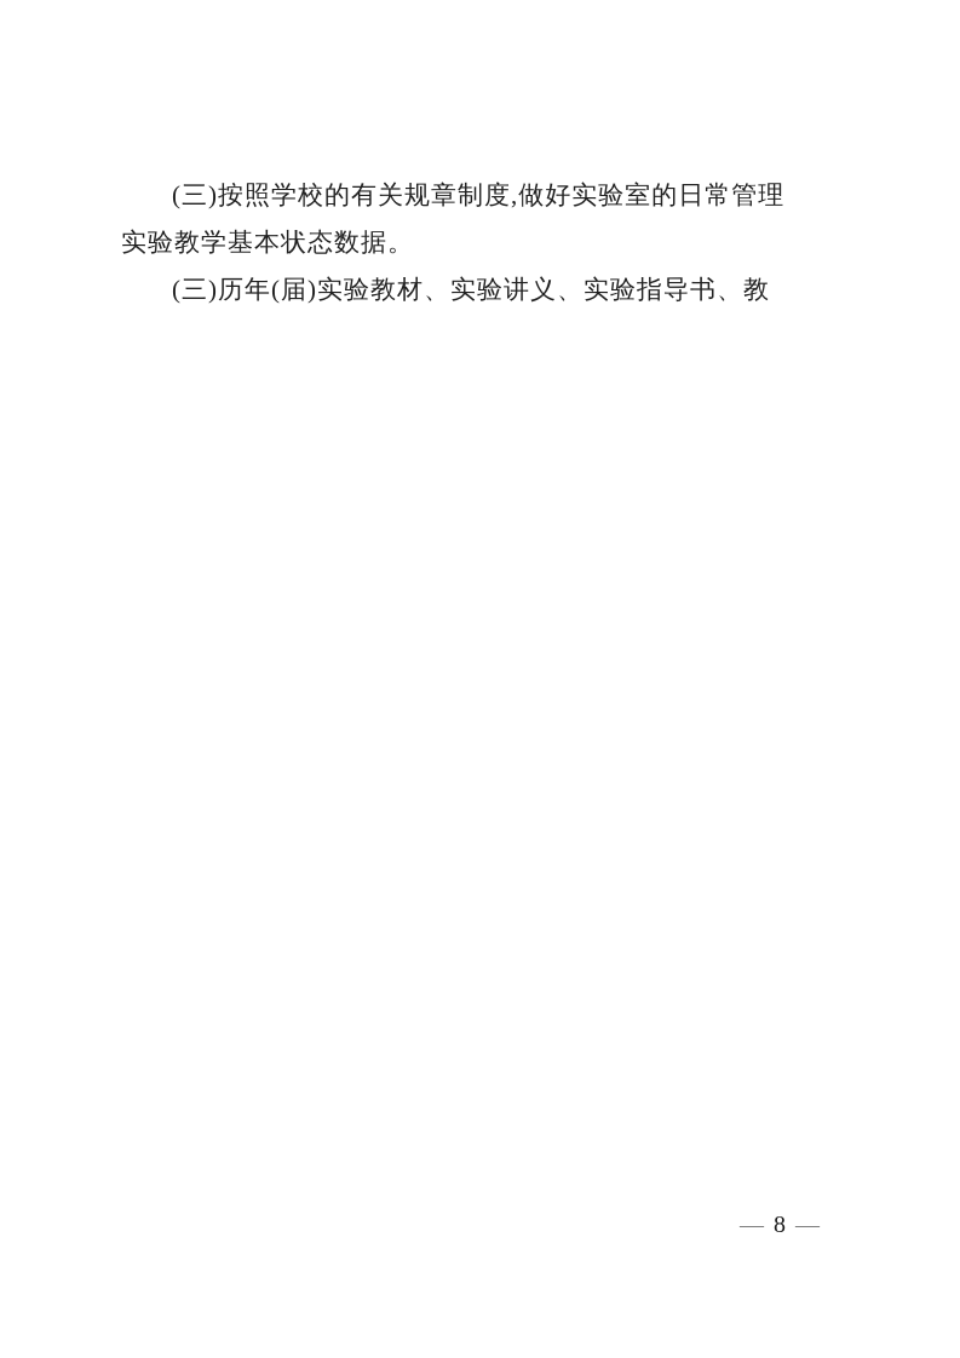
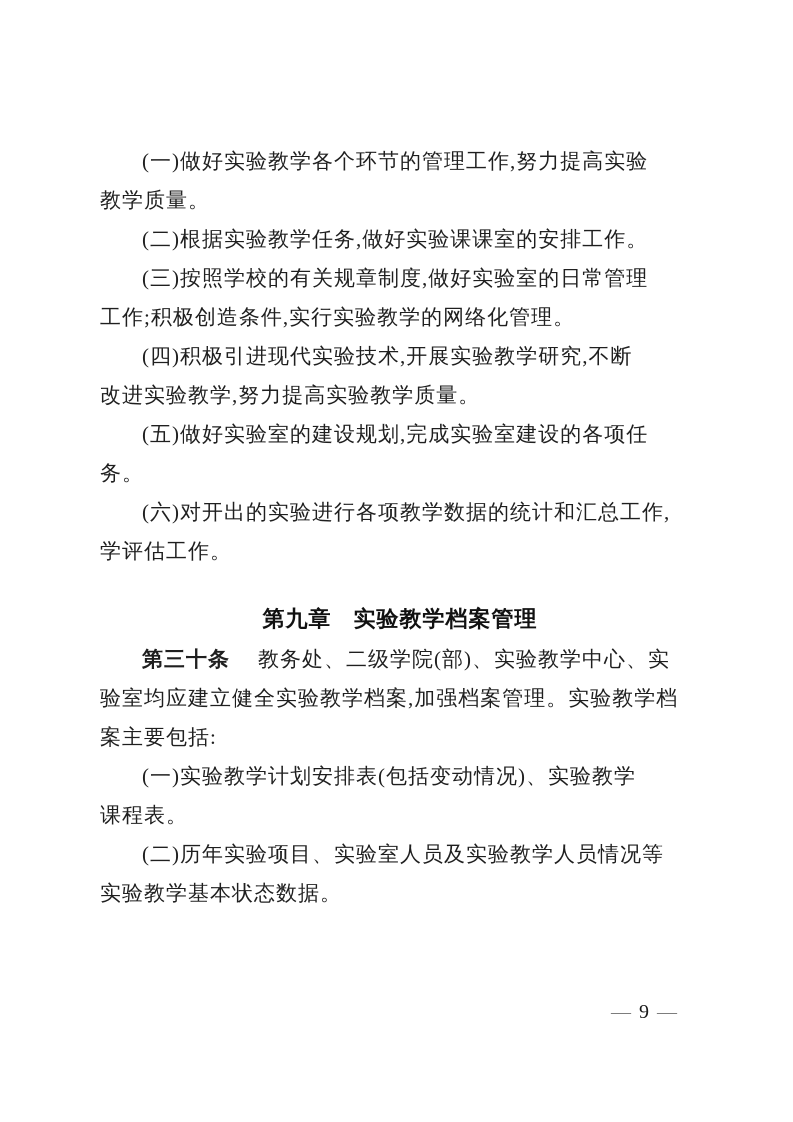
+ (一)做好实验教学各个环节的管理工作,努力提高实验
+ 教学质量。
+ (二)根据实验教学任务,做好实验课课室的安排工作。
  (三)按照学校的有关规章制度,做好实验室的日常管理
+ 工作;积极创造条件,实行实验教学的网络化管理。
+ (四)积极引进现代实验技术,开展实验教学研究,不断
+ 改进实验教学,努力提高实验教学质量。
+ (五)做好实验室的建设规划,完成实验室建设的各项任
+ 务。
+ (六)对开出的实验进行各项教学数据的统计和汇总工作,
+ 学评估工作。
+ 第九章 实验教学档案管理
+ 第三十条 教务处、二级学院(部)、实验教学中心、实
+ 验室均应建立健全实验教学档案,加强档案管理。实验教学档
+ 案主要包括:
+ (一)实验教学计划安排表(包括变动情况)、实验教学
+ 课程表。
+ (二)历年实验项目、实验室人员及实验教学人员情况等
  实验教学基本状态数据。
- (三)历年(届)实验教材、实验讲义、实验指导书、教
- — 8 —
+ — 9 —
